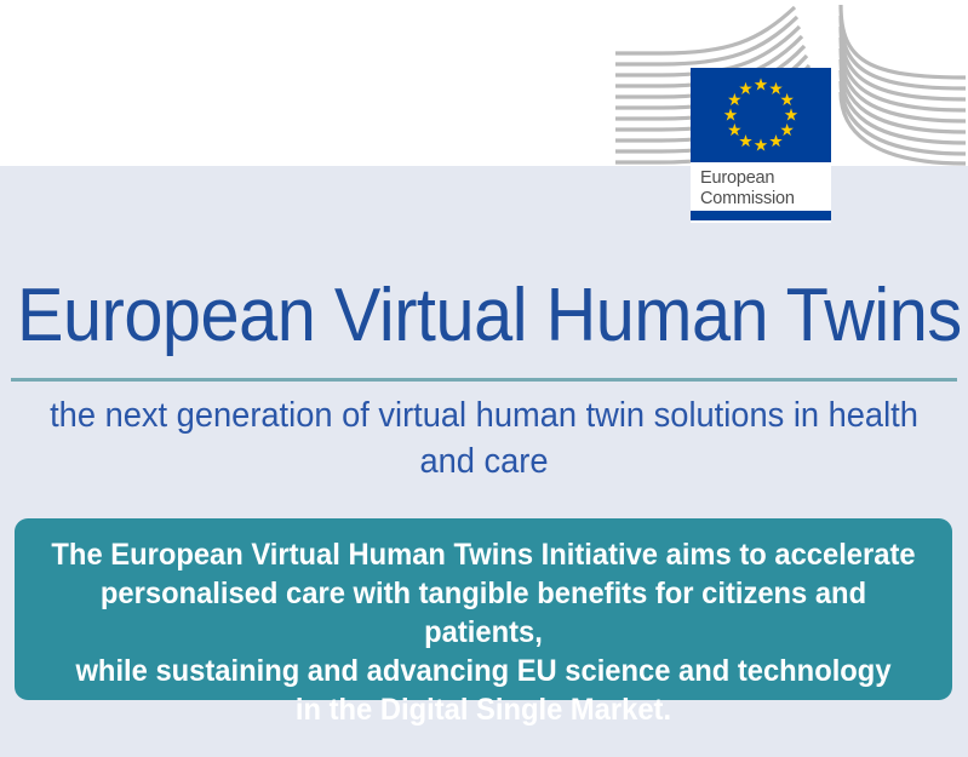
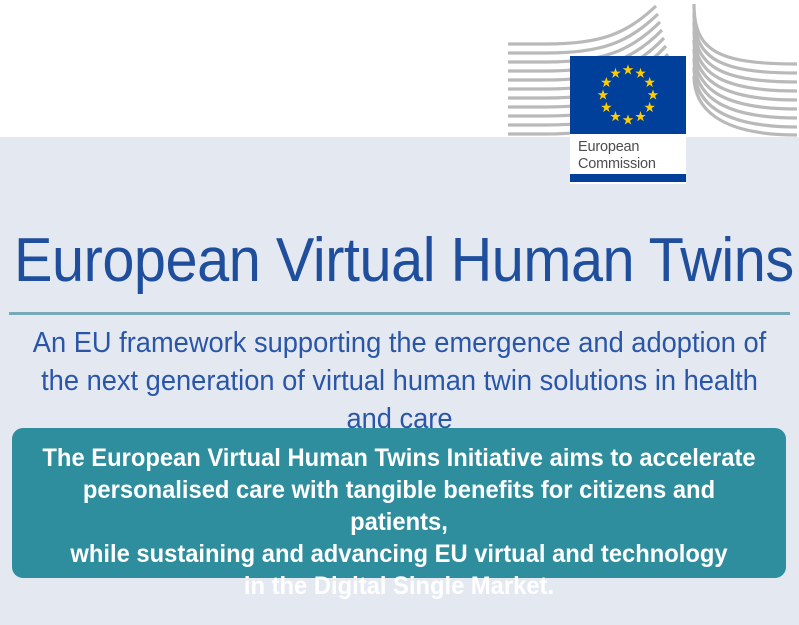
  European
  Commission
  European Virtual Human Twins
+ An EU framework supporting the emergence and adoption of
  the next generation of virtual human twin solutions in health and care
  The European Virtual Human Twins Initiative aims to accelerate
  personalised care with tangible benefits for citizens and patients,
- while sustaining and advancing EU science and technology
+ while sustaining and advancing EU virtual and technology
  in the Digital Single Market.
